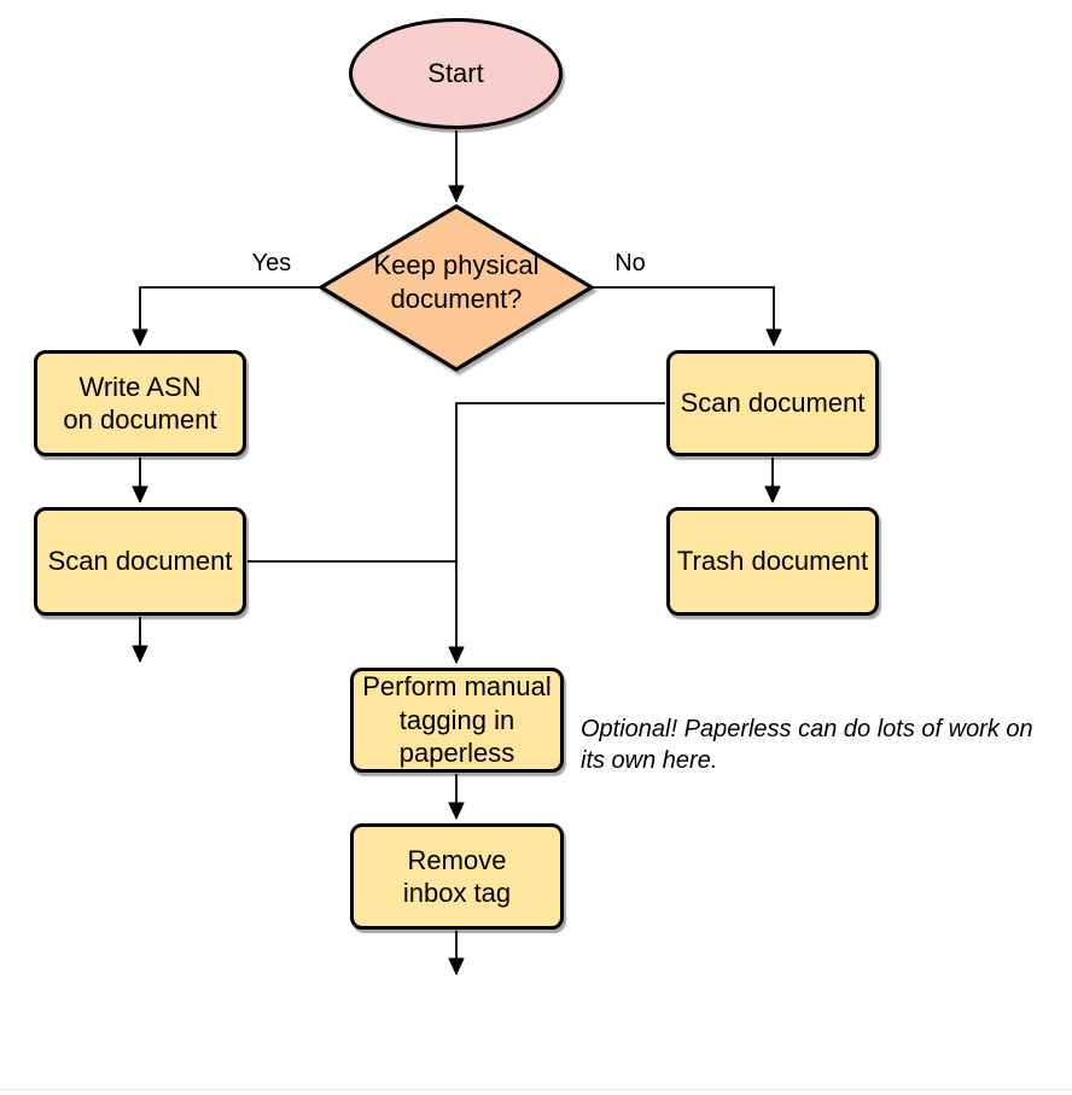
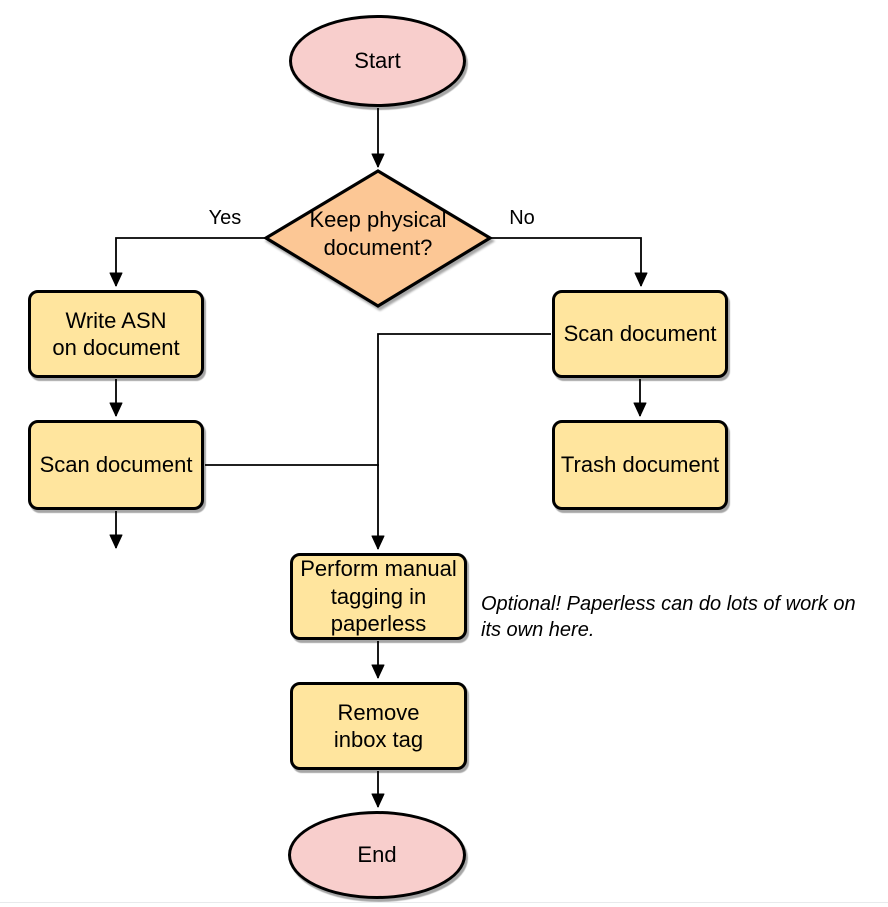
  Start
  Keep physical
  document?
  Yes
  No
  Write ASN
  on document
  Scan document
  Scan document
  Trash document
  Perform manual
  tagging in
  paperless
  Optional! Paperless can do lots of work on
  its own here.
  Remove
  inbox tag
+ End
